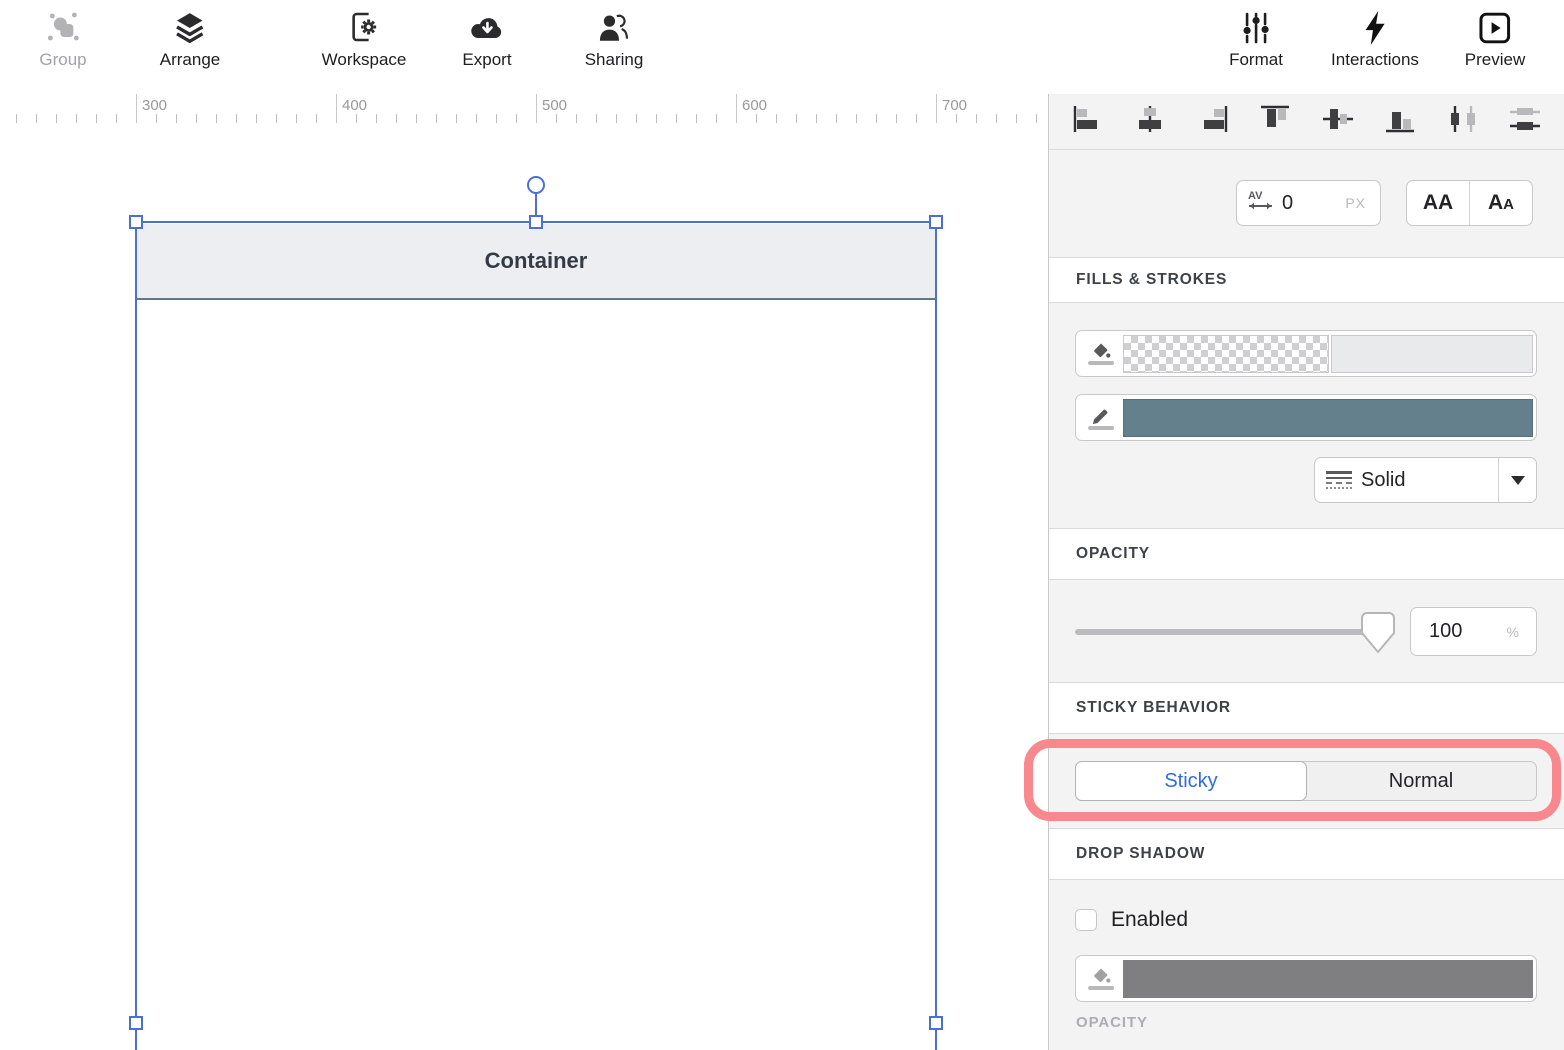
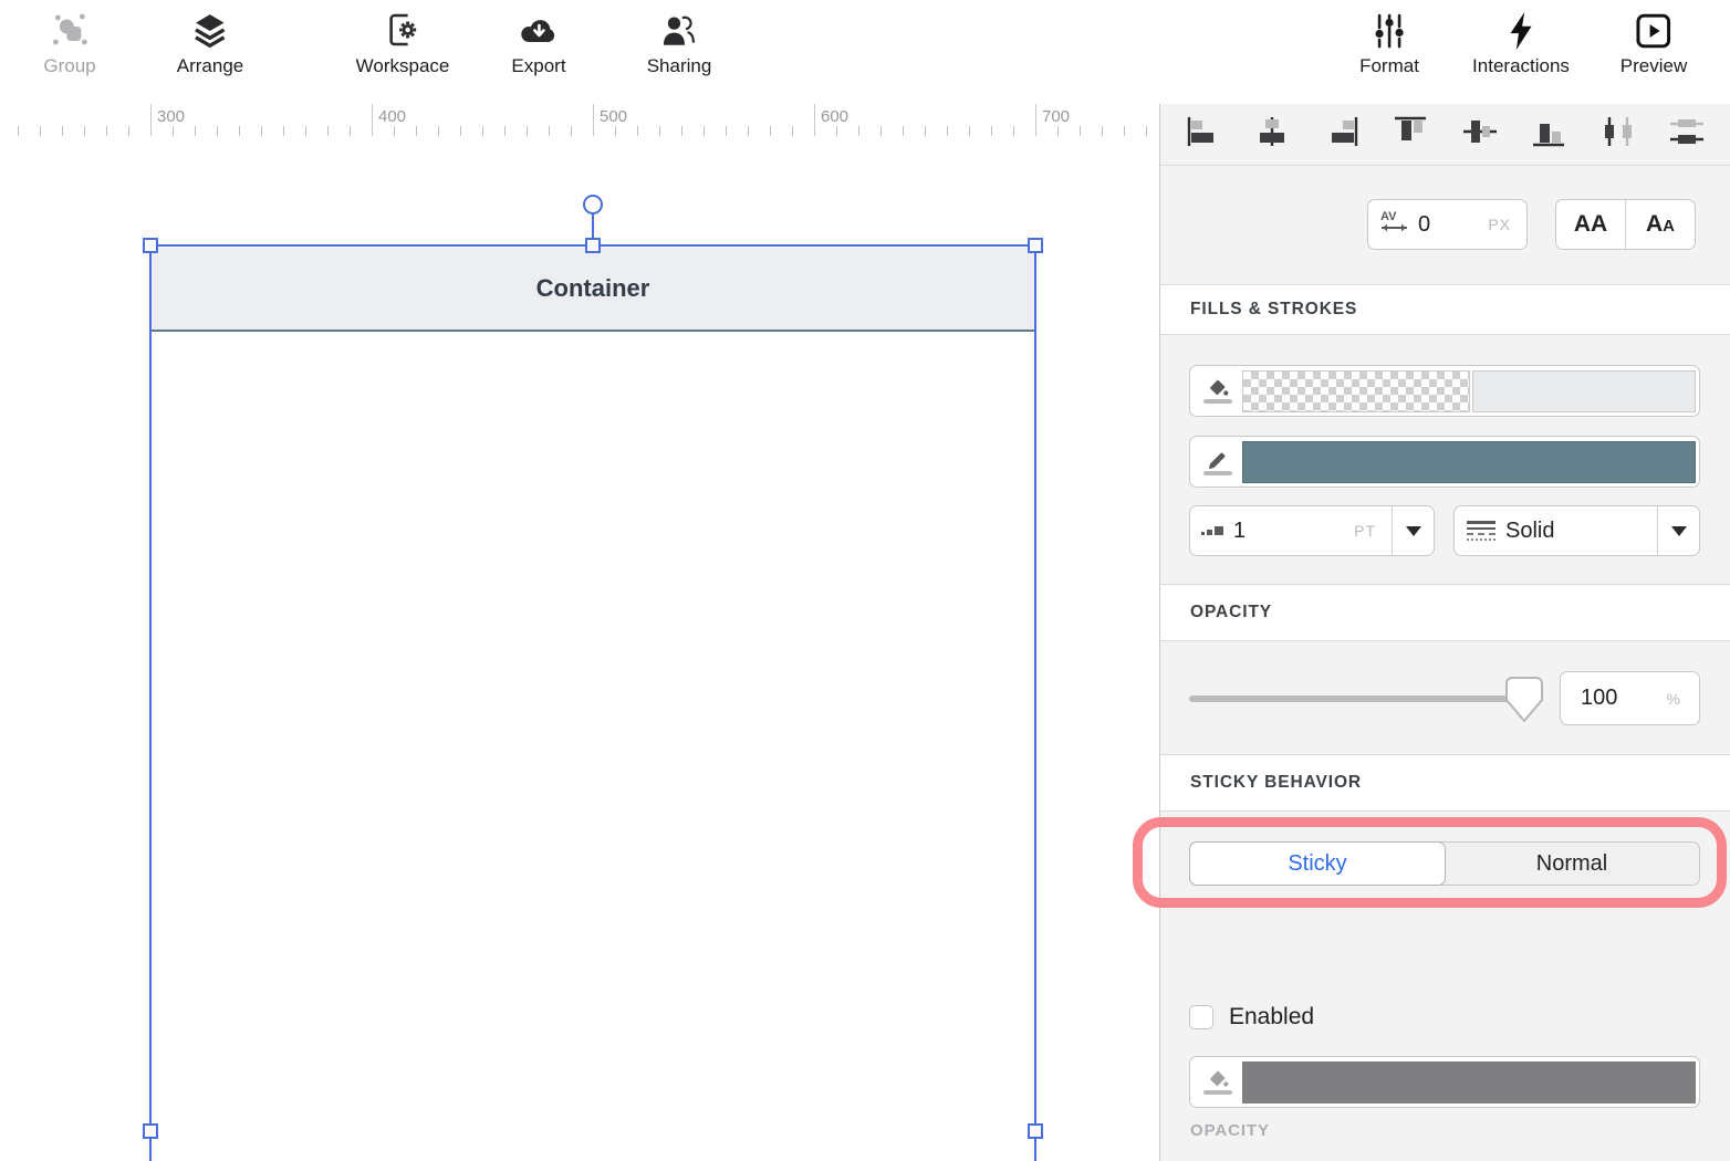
  Group
  Arrange
  Workspace
  Export
  Sharing
  Format
  Interactions
  Preview
  300
  400
  500
  600
  700
  Container
  AV
  0
  PX
  AA
  Aa
  FILLS & STROKES
+ 1
+ PT
  Solid
  OPACITY
  100
  %
  STICKY BEHAVIOR
  Sticky
  Normal
- DROP SHADOW
  Enabled
  OPACITY
